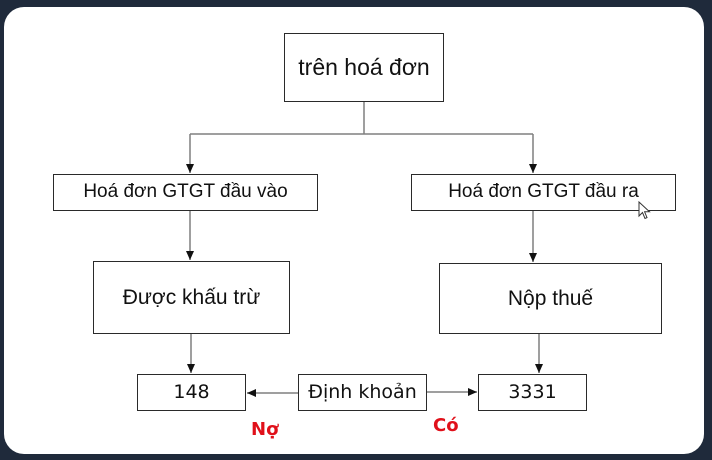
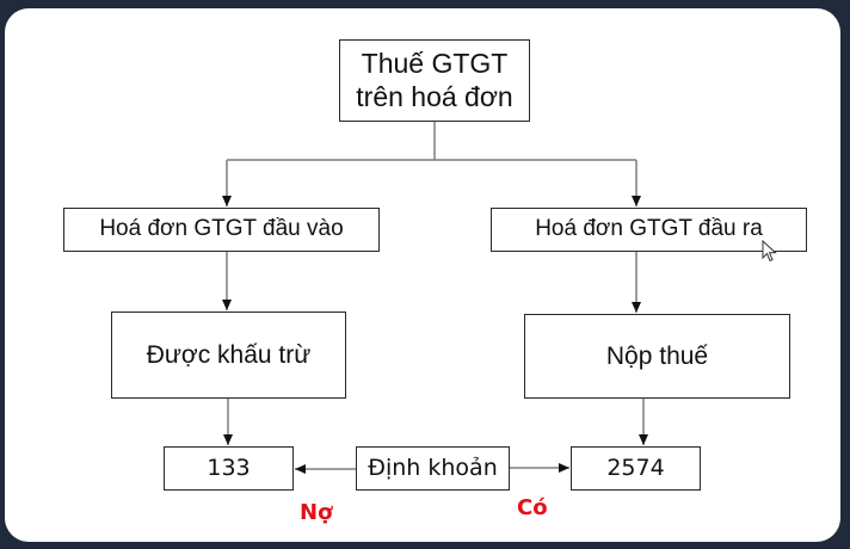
+ Thuế GTGT
  trên hoá đơn
  Hoá đơn GTGT đầu vào
  Hoá đơn GTGT đầu ra
  Được khấu trừ
  Nộp thuế
- 148
+ 133
  Định khoản
- 3331
+ 2574
  Nợ
  Có
